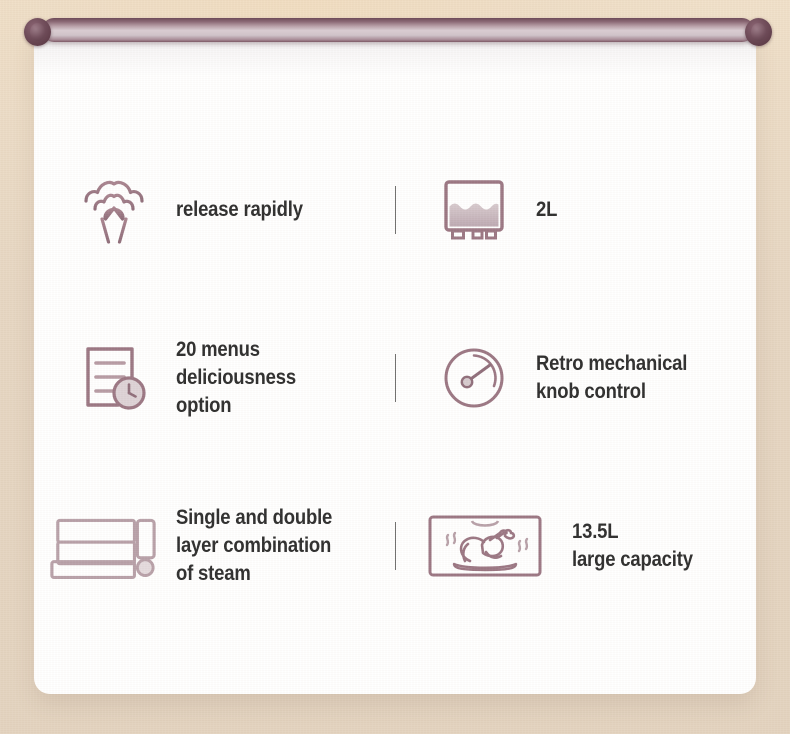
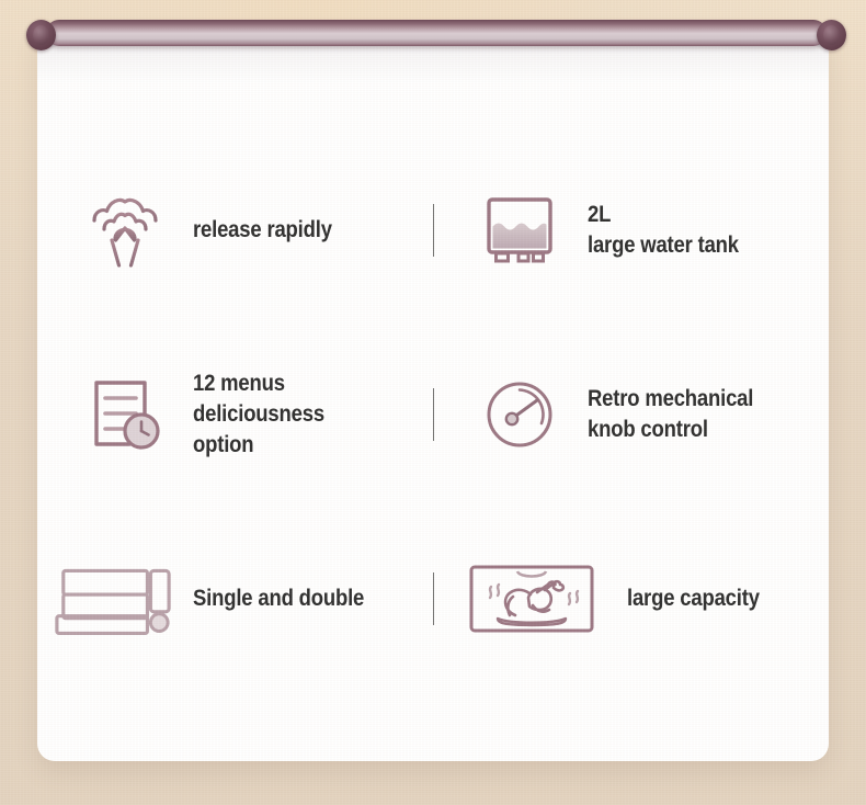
  release rapidly
  2L
+ large water tank
- 20 menus
+ 12 menus
  deliciousness
  option
  Retro mechanical
  knob control
  Single and double
- layer combination
- of steam
- 13.5L
  large capacity
